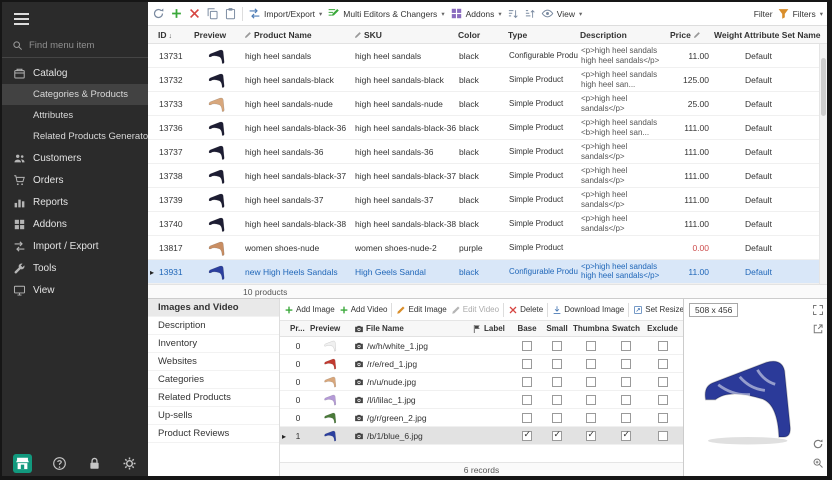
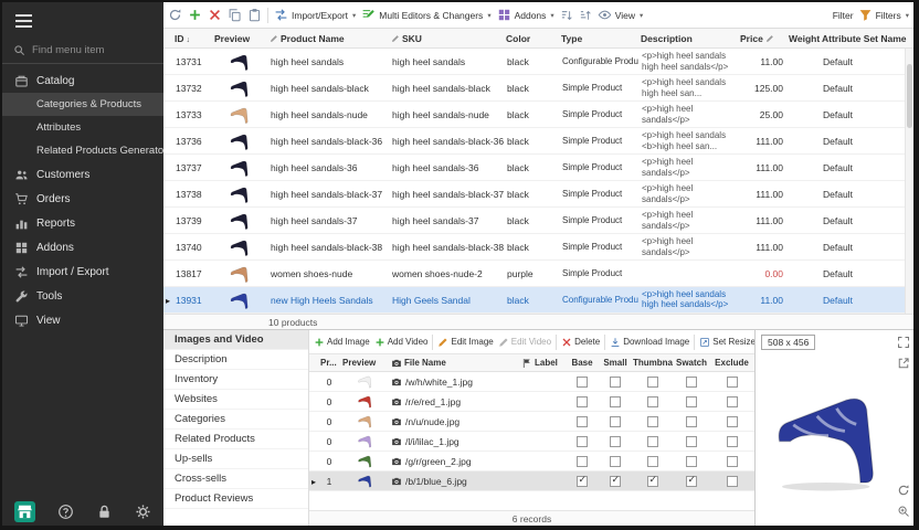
  Find menu item
  Catalog
  Categories & Products
  Attributes
  Related Products Generato
  Customers
  Orders
  Reports
  Addons
  Import / Export
  Tools
  View
  Import/Export
  Multi Editors & Changers
  Addons
  View
  Filter
  Filters
  ID
  Preview
  Product Name
  SKU
  Color
  Type
  Description
  Price
  Weight
  Attribute Set Name
  13731
  high heel sandals
  high heel sandals
  black
  Configurable Produ
  <p>high heel sandals high heel sandals</p>
  11.00
  Default
  13732
  high heel sandals-black
  high heel sandals-black
  black
  Simple Product
  <p>high heel sandals high heel san...
  125.00
  Default
  13733
  high heel sandals-nude
  high heel sandals-nude
  black
  Simple Product
  <p>high heel sandals</p>
  25.00
  Default
  13736
  high heel sandals-black-36
  high heel sandals-black-36
  black
  Simple Product
  <p>high heel sandals <b>high heel san...
  111.00
  Default
  13737
  high heel sandals-36
  high heel sandals-36
  black
  Simple Product
  <p>high heel sandals</p>
  111.00
  Default
  13738
  high heel sandals-black-37
  high heel sandals-black-37
  black
  Simple Product
  <p>high heel sandals</p>
  111.00
  Default
  13739
  high heel sandals-37
  high heel sandals-37
  black
  Simple Product
  <p>high heel sandals</p>
  111.00
  Default
  13740
  high heel sandals-black-38
  high heel sandals-black-38
  black
  Simple Product
  <p>high heel sandals</p>
  111.00
  Default
  13817
  women shoes-nude
  women shoes-nude-2
  purple
  Simple Product
  0.00
  Default
  13931
  new High Heels Sandals
  High Geels Sandal
  black
  Configurable Produ
  <p>high heel sandals high heel sandals</p>
  11.00
  Default
  10 products
  Images and Video
  Description
  Inventory
  Websites
  Categories
  Related Products
  Up-sells
+ Cross-sells
  Product Reviews
  Add Image
  Add Video
  Edit Image
  Edit Video
  Delete
  Download Image
  Pr...
  Preview
  File Name
  Label
  Base
  Small
  Thumbna
  Swatch
  Exclude
  0
  /w/h/white_1.jpg
  0
  /r/e/red_1.jpg
  0
  /n/u/nude.jpg
  0
  /l/i/lilac_1.jpg
  0
  /g/r/green_2.jpg
  1
  /b/1/blue_6.jpg
  6 records
  508 x 456
